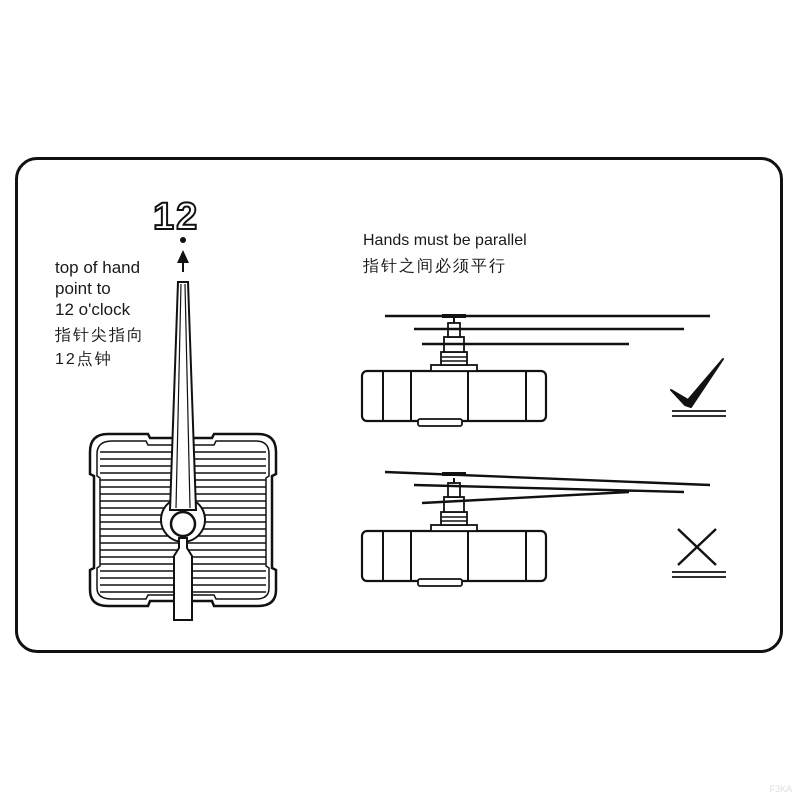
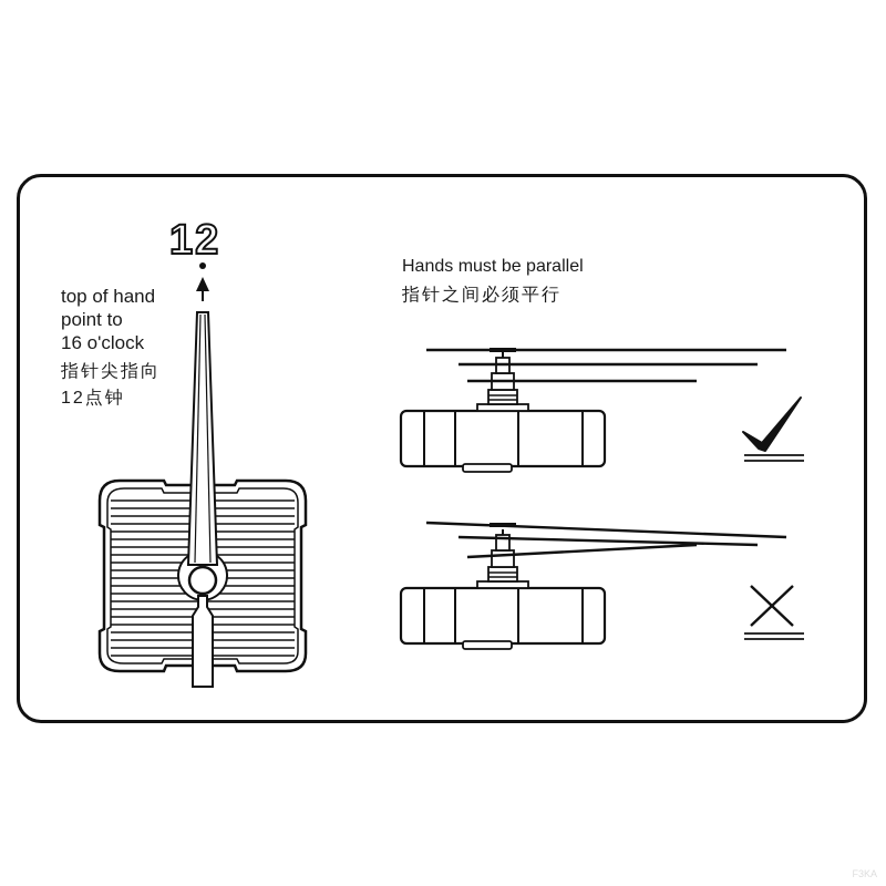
  12
  top of hand
  point to
- 12 o'clock
+ 16 o'clock
  指针尖指向
  12点钟
  Hands must be parallel
  指针之间必须平行
  F3KA
